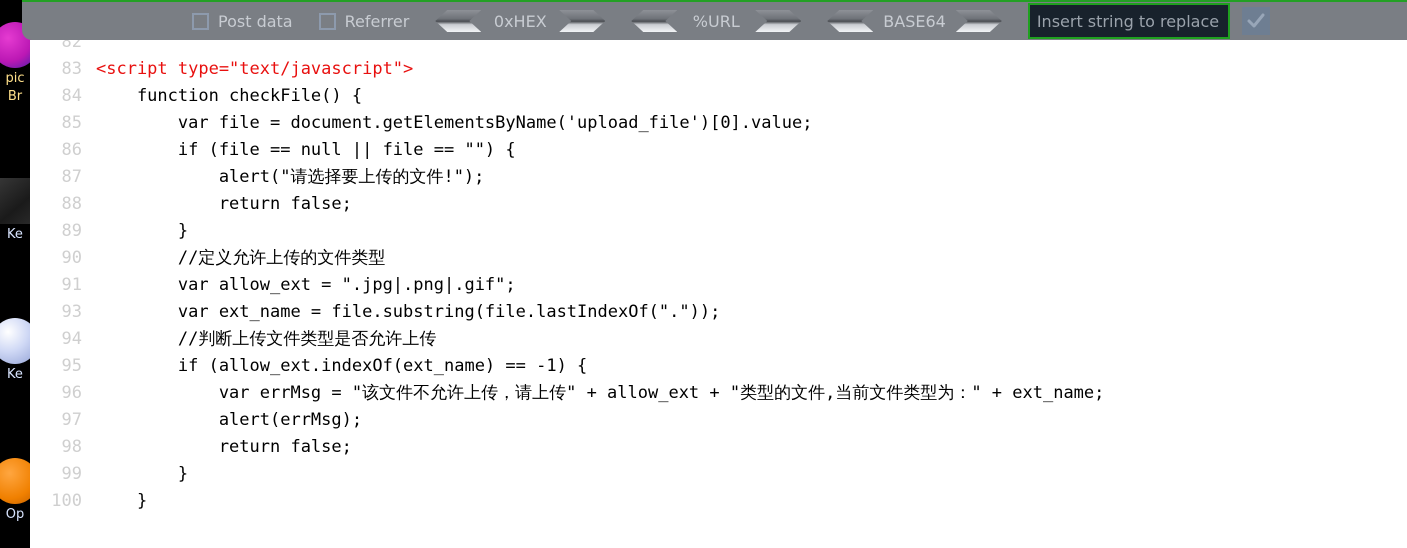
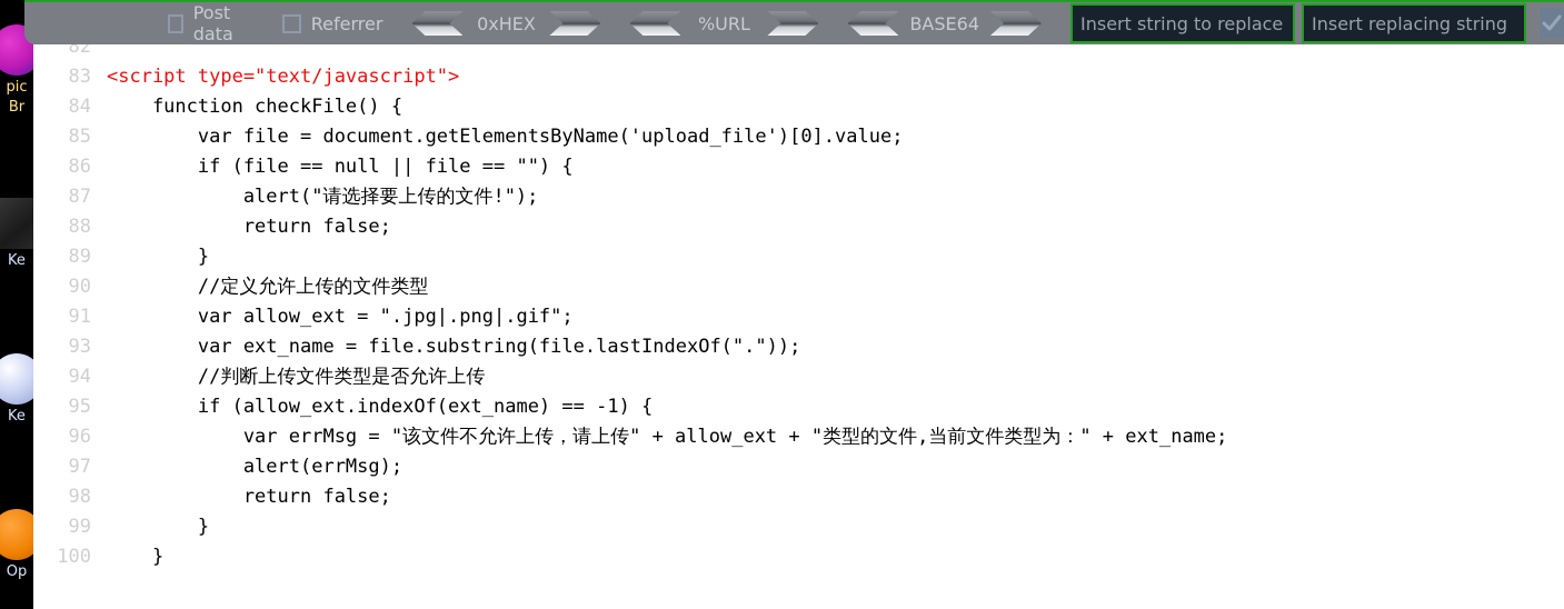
  pic
  Br
  Ke
  Ke
  Op
  82
  83 <script type="text/javascript">
  84 function checkFile() {
  85 var file = document.getElementsByName('upload_file')[0].value;
  86 if (file == null || file == "") {
  87 alert("请选择要上传的文件!");
  88 return false;
  89 }
  90 //定义允许上传的文件类型
  91 var allow_ext = ".jpg|.png|.gif";
  93 var ext_name = file.substring(file.lastIndexOf("."));
  94 //判断上传文件类型是否允许上传
  95 if (allow_ext.indexOf(ext_name) == -1) {
  96 var errMsg = "该文件不允许上传，请上传" + allow_ext + "类型的文件,当前文件类型为：" + ext_name;
  97 alert(errMsg);
  98 return false;
  99 }
  100 }
  Post data
  Referrer
  0xHEX
  %URL
  BASE64
  Insert string to replace
+ Insert replacing string
